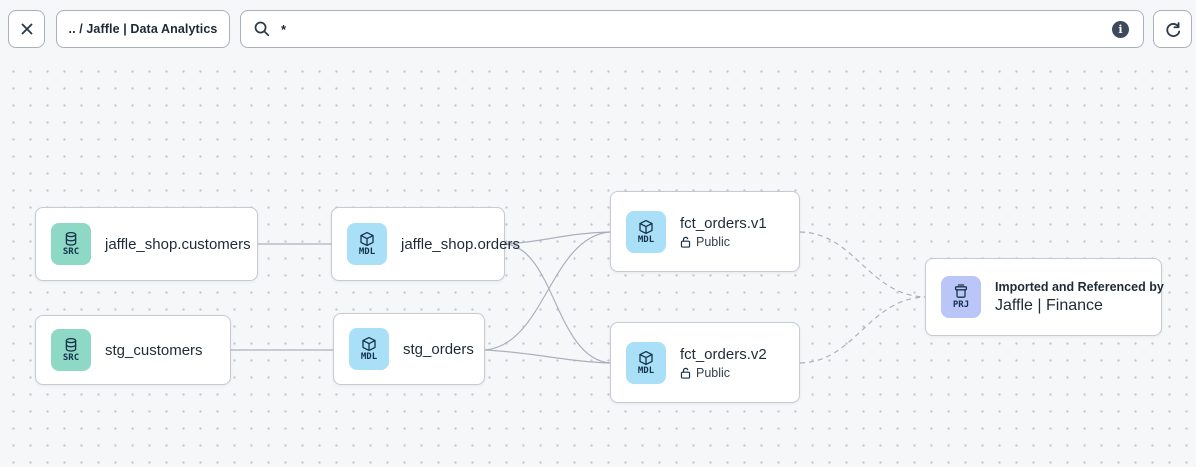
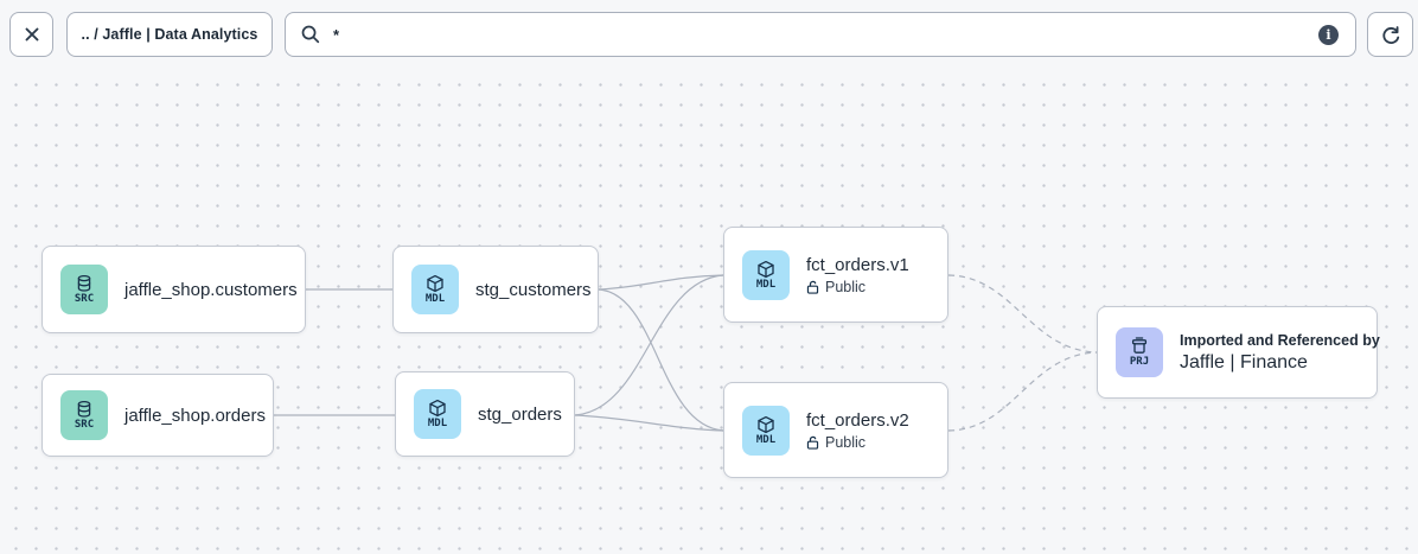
  .. / Jaffle | Data Analytics
  *
  i
  SRC
  jaffle_shop.customers
  SRC
- stg_customers
+ jaffle_shop.orders
  MDL
- jaffle_shop.orders
+ stg_customers
  MDL
  stg_orders
  MDL
  fct_orders.v1
  Public
  MDL
  fct_orders.v2
  Public
  PRJ
  Imported and Referenced by
  Jaffle | Finance
